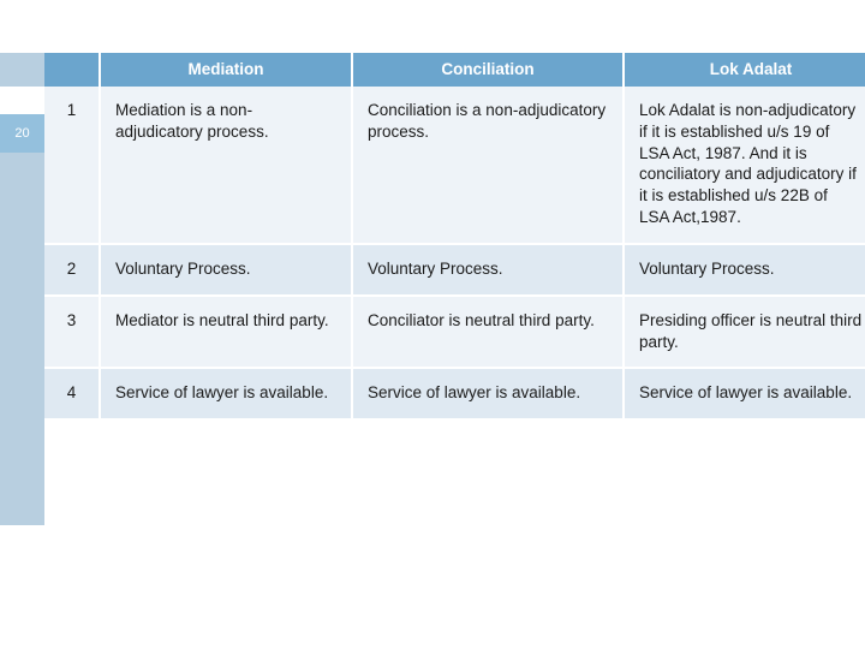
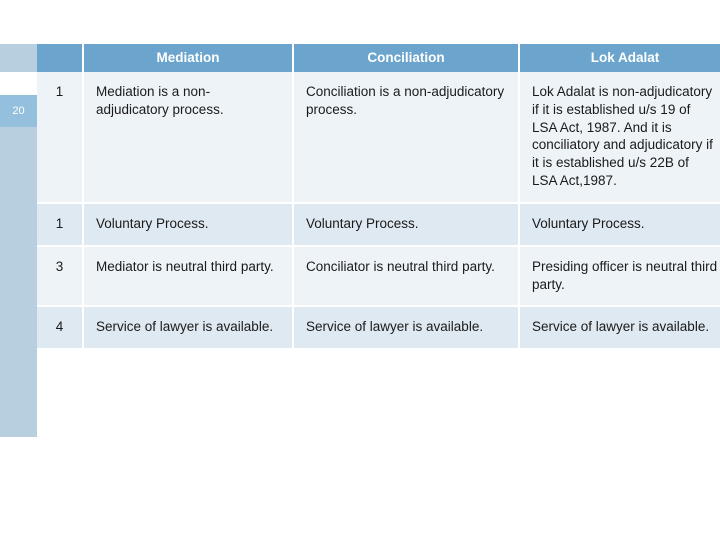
  20
  	Mediation	Conciliation	Lok Adalat
  1	Mediation is a non-adjudicatory process.	Conciliation is a non-adjudicatory process.	Lok Adalat is non-adjudicatory if it is established u/s 19 of LSA Act, 1987. And it is conciliatory and adjudicatory if it is established u/s 22B of LSA Act,1987.
- 2	Voluntary Process.	Voluntary Process.	Voluntary Process.
+ 1	Voluntary Process.	Voluntary Process.	Voluntary Process.
  3	Mediator is neutral third party.	Conciliator is neutral third party.	Presiding officer is neutral third party.
  4	Service of lawyer is available.	Service of lawyer is available.	Service of lawyer is available.
